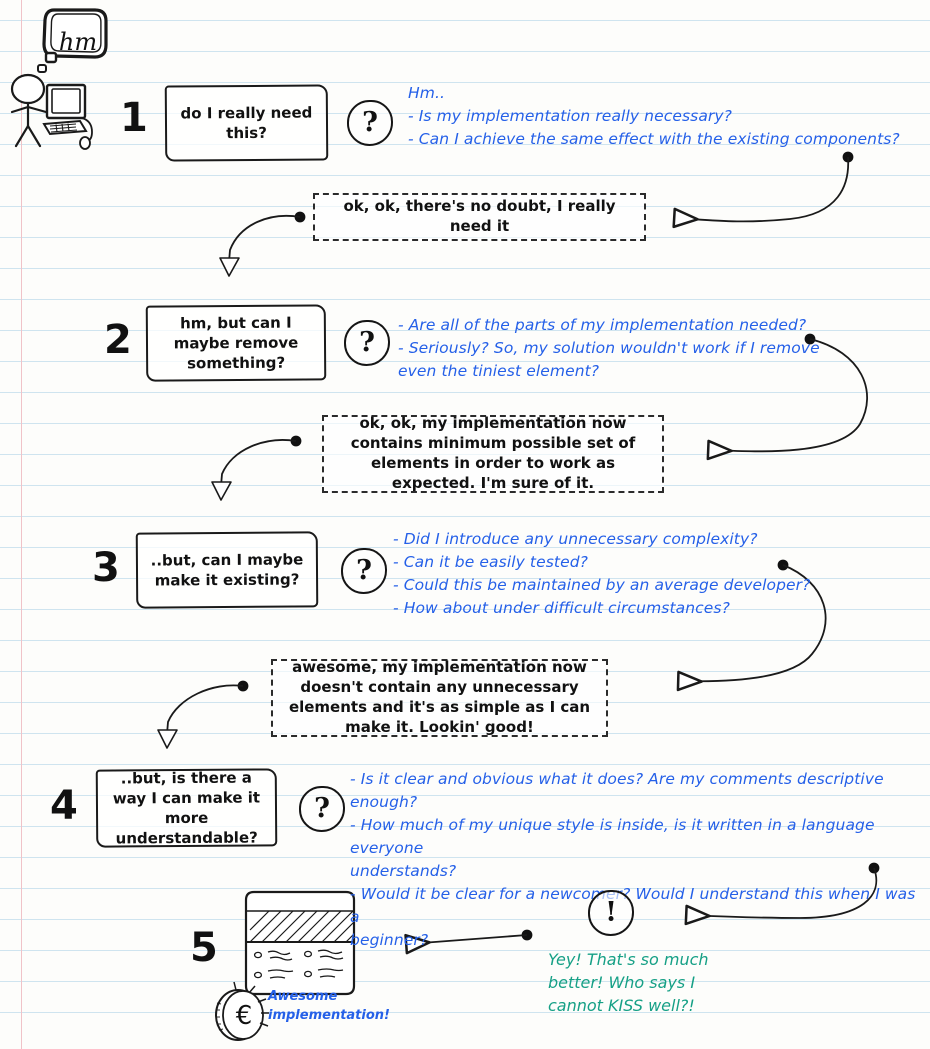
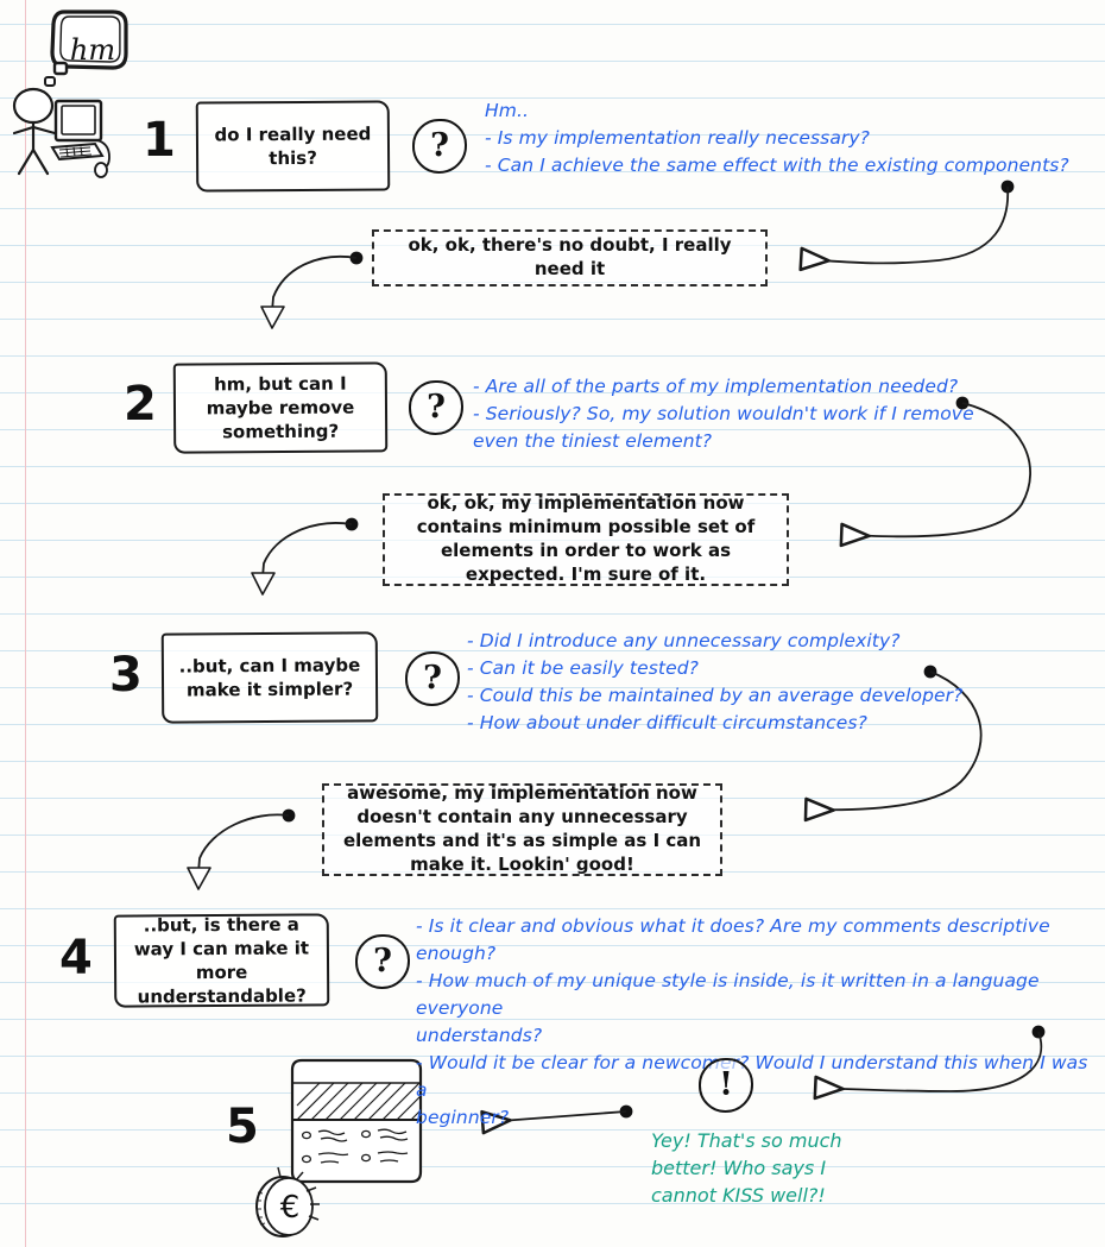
  1
  do I really need this?
  ?
  Hm..
  - Is my implementation really necessary?
  - Can I achieve the same effect with the existing components?
  ok, ok, there's no doubt, I really need it
  2
  hm, but can I maybe remove something?
  ?
  - Are all of the parts of my implementation needed?
  - Seriously? So, my solution wouldn't work if I remove
  even the tiniest element?
  ok, ok, my implementation now contains minimum possible set of elements in order to work as expected. I'm sure of it.
  3
- ..but, can I maybe make it existing?
+ ..but, can I maybe make it simpler?
  ?
  - Did I introduce any unnecessary complexity?
  - Can it be easily tested?
  - Could this be maintained by an average developer?
  - How about under difficult circumstances?
  awesome, my implementation now doesn't contain any unnecessary elements and it's as simple as I can make it. Lookin' good!
  4
  ..but, is there a way I can make it more understandable?
  ?
  - Is it clear and obvious what it does? Are my comments descriptive enough?
  - How much of my unique style is inside, is it written in a language everyone
  understands?
  - Would it be clear for a newcomer? Would I understand this when I was a
  beginner?
  5
  !
  Yey! That's so much
  better! Who says I
  cannot KISS well?!
- Awesome
- implementation!
  €
  hm
